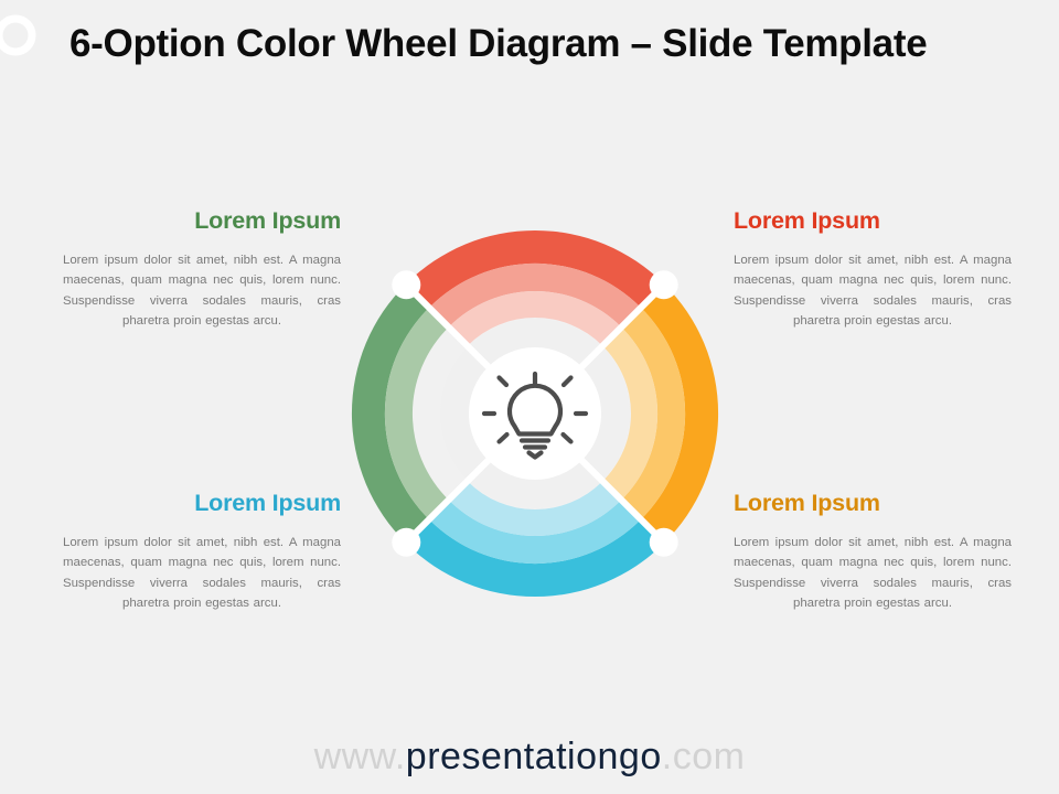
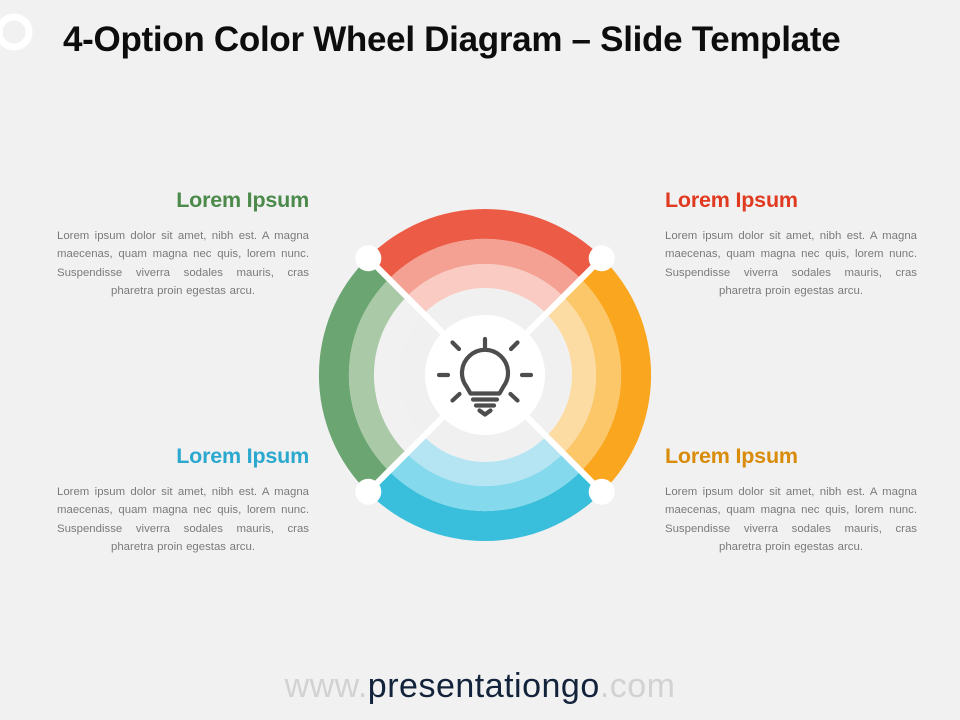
- 6-Option Color Wheel Diagram – Slide Template
+ 4-Option Color Wheel Diagram – Slide Template
  Lorem Ipsum
  Lorem ipsum dolor sit amet, nibh est. A magna maecenas, quam magna nec quis, lorem nunc. Suspendisse viverra sodales mauris, cras pharetra proin egestas arcu.
  Lorem Ipsum
  Lorem ipsum dolor sit amet, nibh est. A magna maecenas, quam magna nec quis, lorem nunc. Suspendisse viverra sodales mauris, cras pharetra proin egestas arcu.
  Lorem Ipsum
  Lorem ipsum dolor sit amet, nibh est. A magna maecenas, quam magna nec quis, lorem nunc. Suspendisse viverra sodales mauris, cras pharetra proin egestas arcu.
  Lorem Ipsum
  Lorem ipsum dolor sit amet, nibh est. A magna maecenas, quam magna nec quis, lorem nunc. Suspendisse viverra sodales mauris, cras pharetra proin egestas arcu.
  www.presentationgo.com
